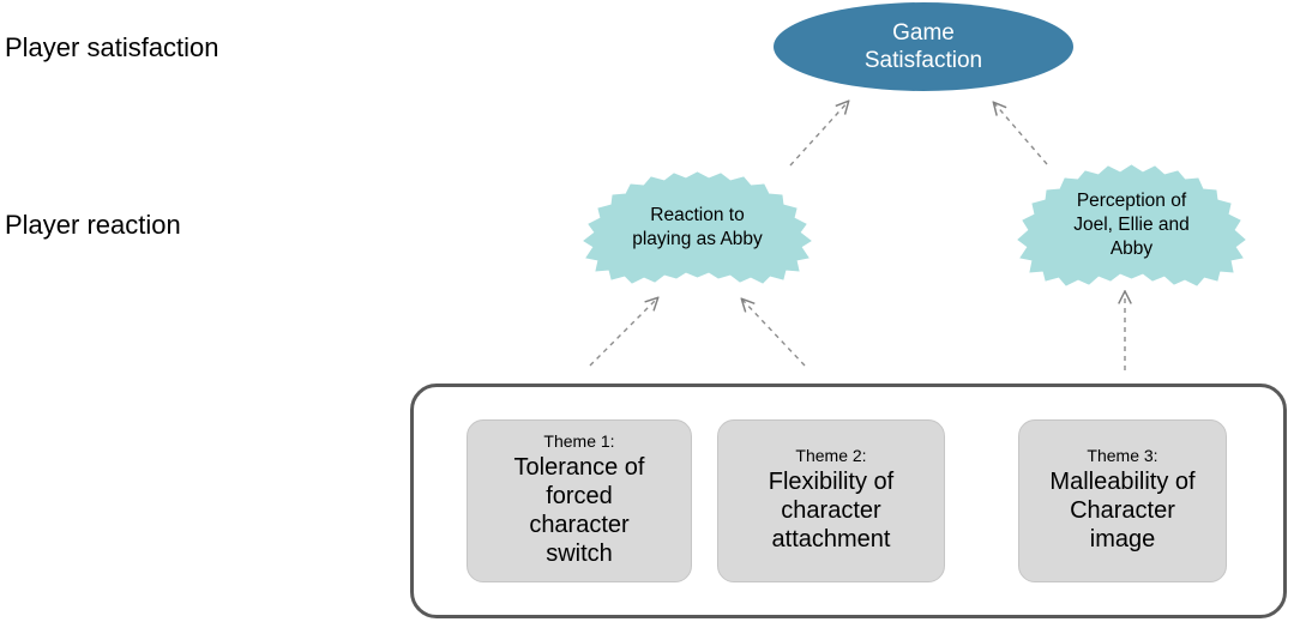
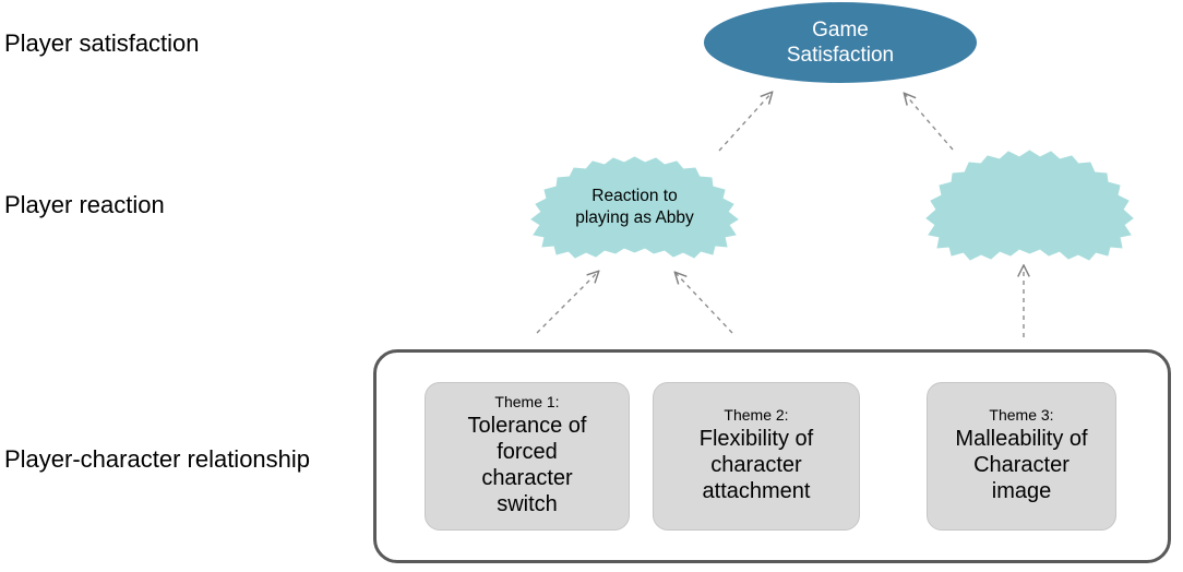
  Player satisfaction
  Player reaction
+ Player-character relationship
  Game
  Satisfaction
  Reaction to
  playing as Abby
- Perception of
- Joel, Ellie and
- Abby
  Theme 1:
  Tolerance of
  forced
  character
  switch
  Theme 2:
  Flexibility of
  character
  attachment
  Theme 3:
  Malleability of
  Character
  image
